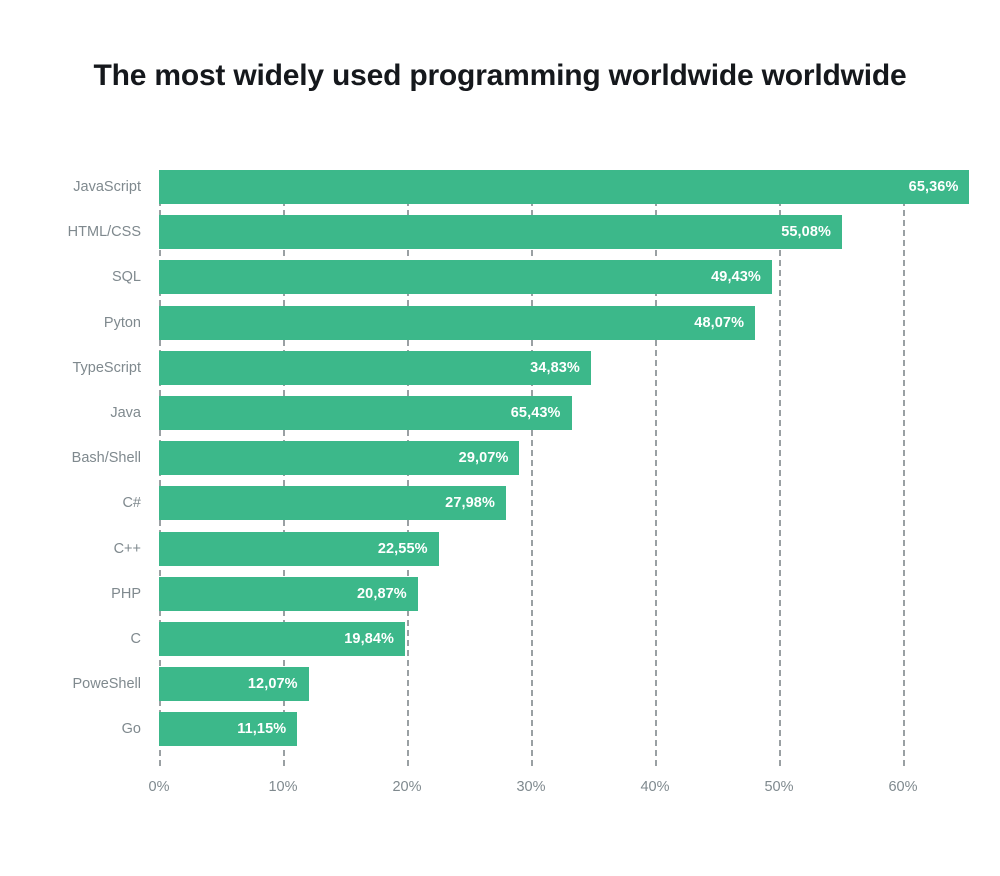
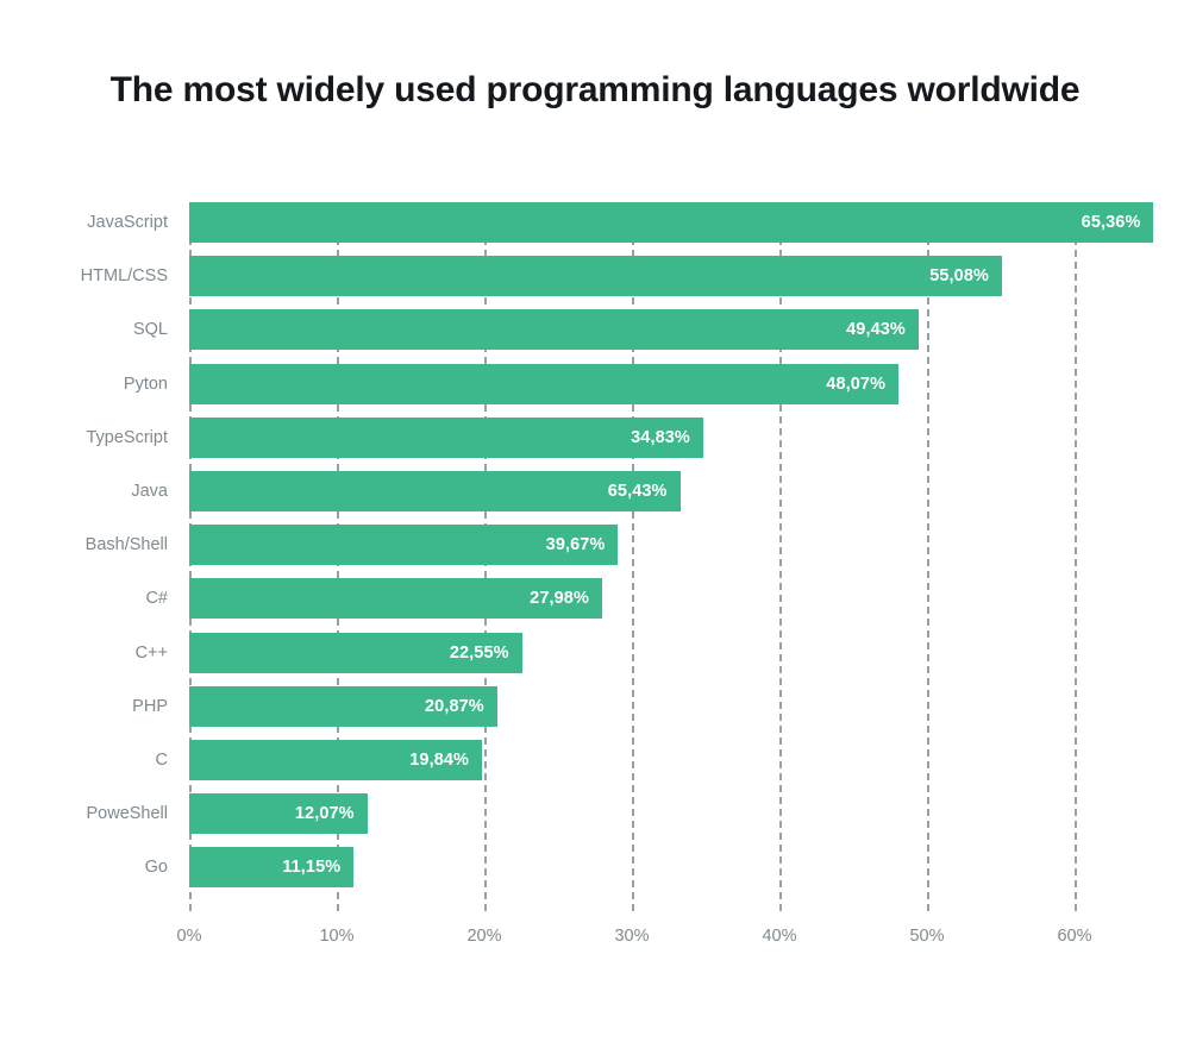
- The most widely used programming worldwide worldwide
+ The most widely used programming languages worldwide
  JavaScript
  65,36%
  HTML/CSS
  55,08%
  SQL
  49,43%
  Pyton
  48,07%
  TypeScript
  34,83%
  Java
  65,43%
  Bash/Shell
- 29,07%
+ 39,67%
  C#
  27,98%
  C++
  22,55%
  PHP
  20,87%
  C
  19,84%
  PoweShell
  12,07%
  Go
  11,15%
  0%
  10%
  20%
  30%
  40%
  50%
  60%
